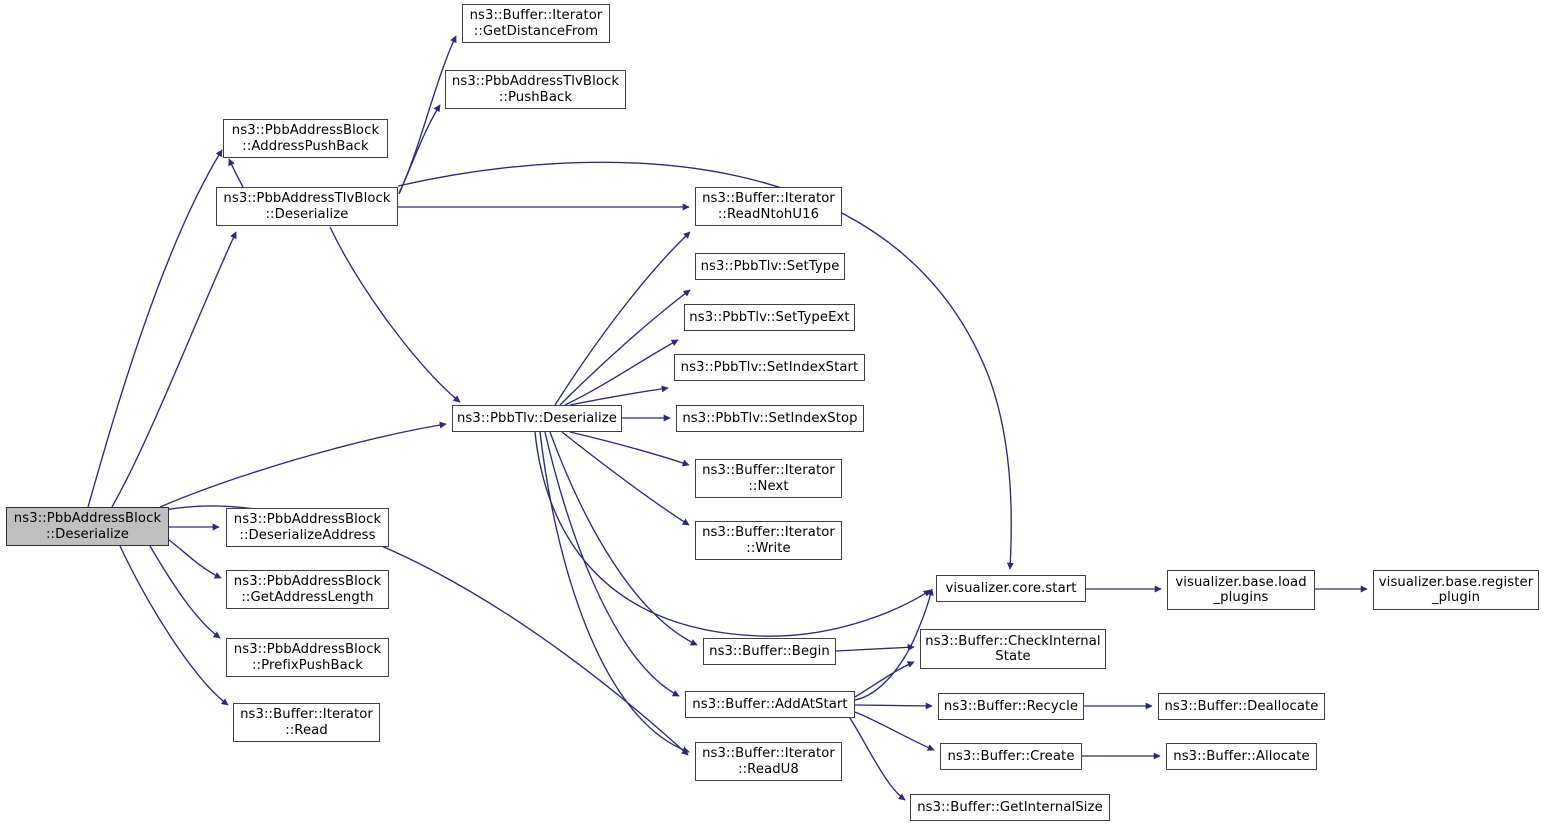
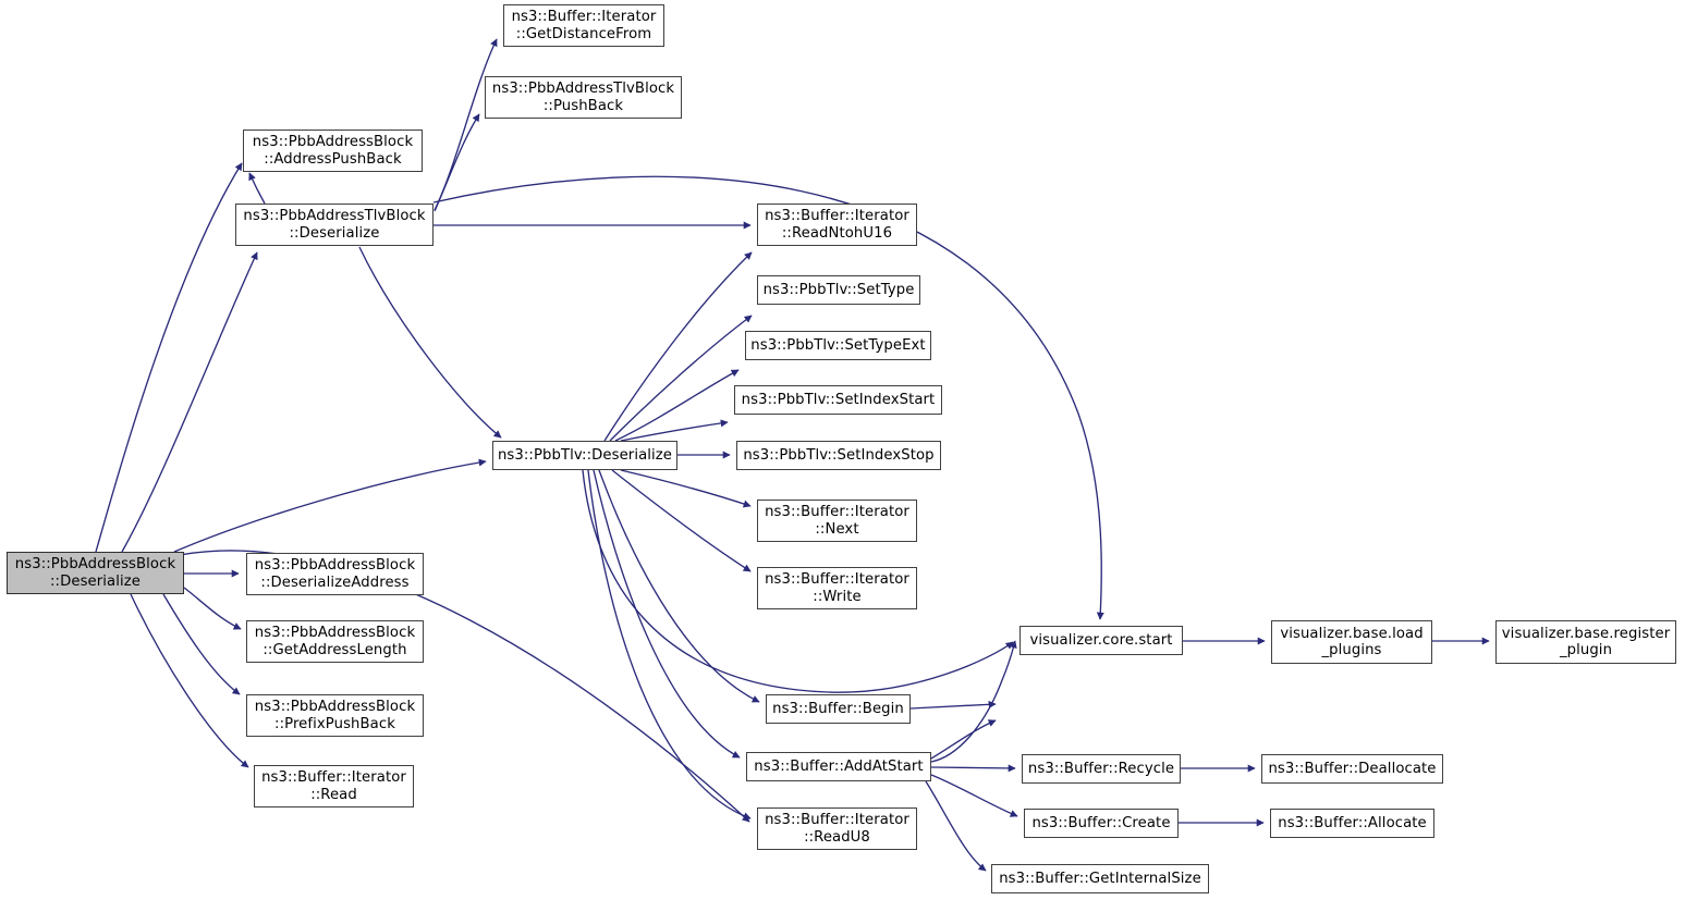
  ns3::PbbAddressBlock
  ::Deserialize
  ns3::PbbAddressBlock
  ::AddressPushBack
  ns3::PbbAddressTlvBlock
  ::Deserialize
  ns3::Buffer::Iterator
  ::GetDistanceFrom
  ns3::PbbAddressTlvBlock
  ::PushBack
  ns3::Buffer::Iterator
  ::ReadNtohU16
  ns3::PbbTlv::SetType
  ns3::PbbTlv::SetTypeExt
  ns3::PbbTlv::SetIndexStart
  ns3::PbbTlv::SetIndexStop
  ns3::PbbTlv::Deserialize
  ns3::Buffer::Iterator
  ::Next
  ns3::Buffer::Iterator
  ::Write
  ns3::PbbAddressBlock
  ::DeserializeAddress
  ns3::PbbAddressBlock
  ::GetAddressLength
  ns3::PbbAddressBlock
  ::PrefixPushBack
  ns3::Buffer::Iterator
  ::Read
  ns3::Buffer::Begin
  ns3::Buffer::AddAtStart
  ns3::Buffer::Iterator
  ::ReadU8
  visualizer.core.start
- ns3::Buffer::CheckInternal
- State
  ns3::Buffer::Recycle
  ns3::Buffer::Create
  ns3::Buffer::GetInternalSize
  visualizer.base.load
  _plugins
  visualizer.base.register
  _plugin
  ns3::Buffer::Deallocate
  ns3::Buffer::Allocate
